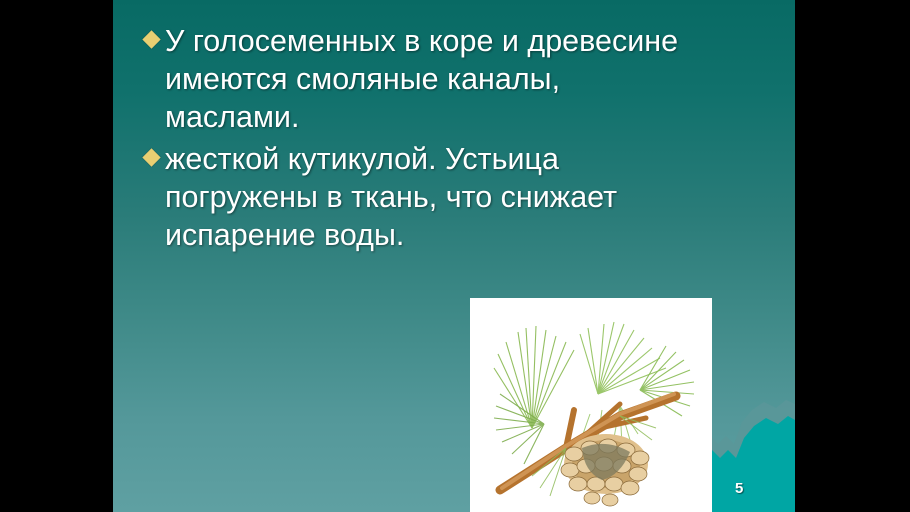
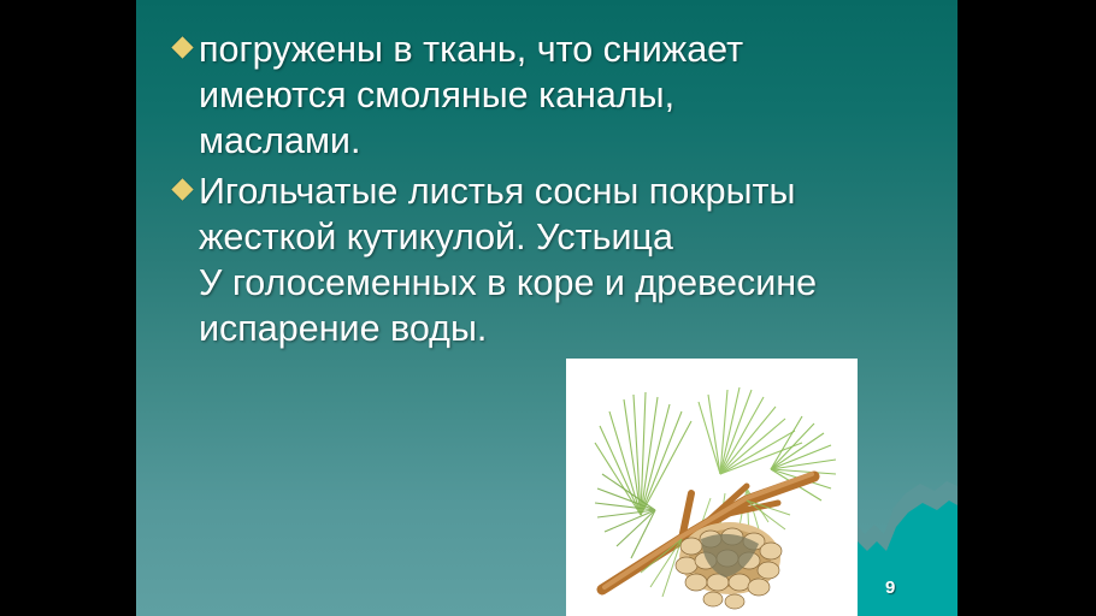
- У голосеменных в коре и древесине
+ погружены в ткань, что снижает
  имеются смоляные каналы,
  маслами.
+ Игольчатые листья сосны покрыты
  жесткой кутикулой. Устьица
- погружены в ткань, что снижает
+ У голосеменных в коре и древесине
  испарение воды.
- 5
+ 9
